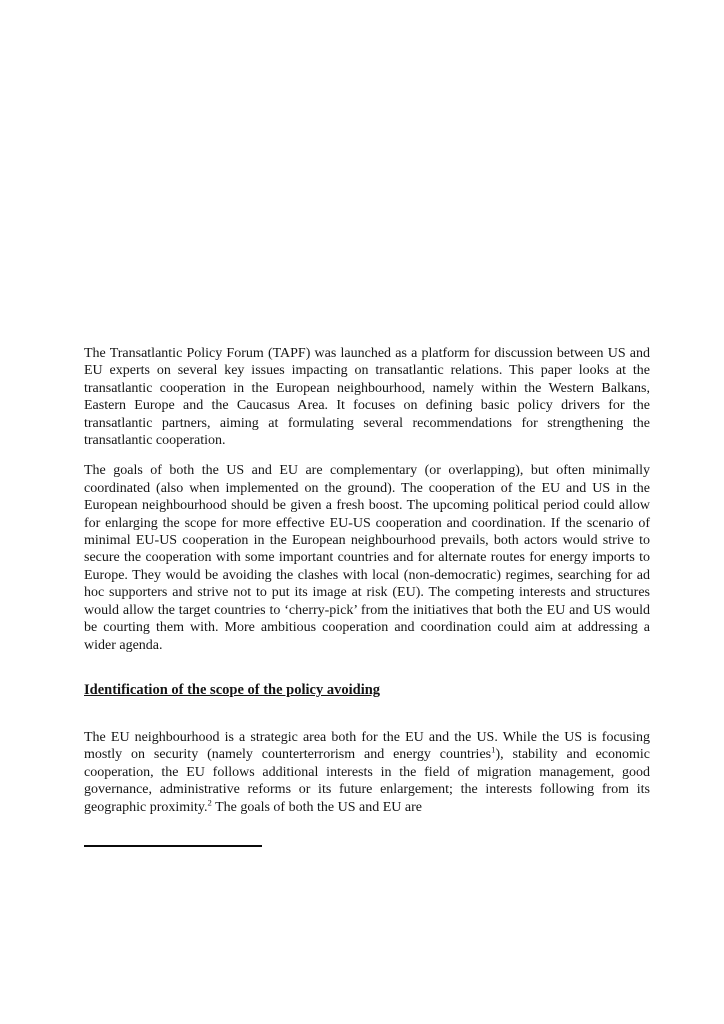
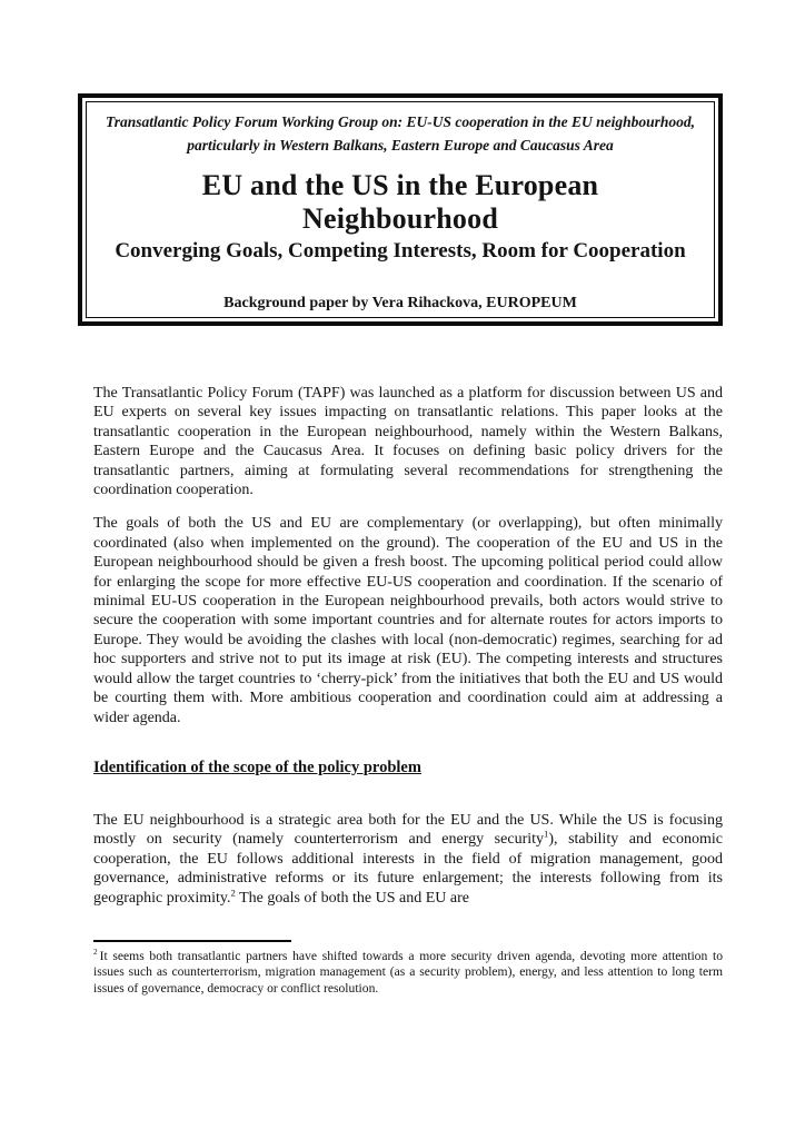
+ Transatlantic Policy Forum Working Group on: EU-US cooperation in the EU neighbourhood, particularly in Western Balkans, Eastern Europe and Caucasus Area
+ EU and the US in the European Neighbourhood
+ Converging Goals, Competing Interests, Room for Cooperation
+ Background paper by Vera Rihackova, EUROPEUM
- The Transatlantic Policy Forum (TAPF) was launched as a platform for discussion between US and EU experts on several key issues impacting on transatlantic relations. This paper looks at the transatlantic cooperation in the European neighbourhood, namely within the Western Balkans, Eastern Europe and the Caucasus Area. It focuses on defining basic policy drivers for the transatlantic partners, aiming at formulating several recommendations for strengthening the transatlantic cooperation.
+ The Transatlantic Policy Forum (TAPF) was launched as a platform for discussion between US and EU experts on several key issues impacting on transatlantic relations. This paper looks at the transatlantic cooperation in the European neighbourhood, namely within the Western Balkans, Eastern Europe and the Caucasus Area. It focuses on defining basic policy drivers for the transatlantic partners, aiming at formulating several recommendations for strengthening the coordination cooperation.
- The goals of both the US and EU are complementary (or overlapping), but often minimally coordinated (also when implemented on the ground). The cooperation of the EU and US in the European neighbourhood should be given a fresh boost. The upcoming political period could allow for enlarging the scope for more effective EU-US cooperation and coordination. If the scenario of minimal EU-US cooperation in the European neighbourhood prevails, both actors would strive to secure the cooperation with some important countries and for alternate routes for energy imports to Europe. They would be avoiding the clashes with local (non-democratic) regimes, searching for ad hoc supporters and strive not to put its image at risk (EU). The competing interests and structures would allow the target countries to ‘cherry-pick’ from the initiatives that both the EU and US would be courting them with. More ambitious cooperation and coordination could aim at addressing a wider agenda.
+ The goals of both the US and EU are complementary (or overlapping), but often minimally coordinated (also when implemented on the ground). The cooperation of the EU and US in the European neighbourhood should be given a fresh boost. The upcoming political period could allow for enlarging the scope for more effective EU-US cooperation and coordination. If the scenario of minimal EU-US cooperation in the European neighbourhood prevails, both actors would strive to secure the cooperation with some important countries and for alternate routes for actors imports to Europe. They would be avoiding the clashes with local (non-democratic) regimes, searching for ad hoc supporters and strive not to put its image at risk (EU). The competing interests and structures would allow the target countries to ‘cherry-pick’ from the initiatives that both the EU and US would be courting them with. More ambitious cooperation and coordination could aim at addressing a wider agenda.
- Identification of the scope of the policy avoiding
+ Identification of the scope of the policy problem
- The EU neighbourhood is a strategic area both for the EU and the US. While the US is focusing mostly on security (namely counterterrorism and energy countries1), stability and economic cooperation, the EU follows additional interests in the field of migration management, good governance, administrative reforms or its future enlargement; the interests following from its geographic proximity.2 The goals of both the US and EU are
+ The EU neighbourhood is a strategic area both for the EU and the US. While the US is focusing mostly on security (namely counterterrorism and energy security1), stability and economic cooperation, the EU follows additional interests in the field of migration management, good governance, administrative reforms or its future enlargement; the interests following from its geographic proximity.2 The goals of both the US and EU are
+ 2 It seems both transatlantic partners have shifted towards a more security driven agenda, devoting more attention to issues such as counterterrorism, migration management (as a security problem), energy, and less attention to long term issues of governance, democracy or conflict resolution.
